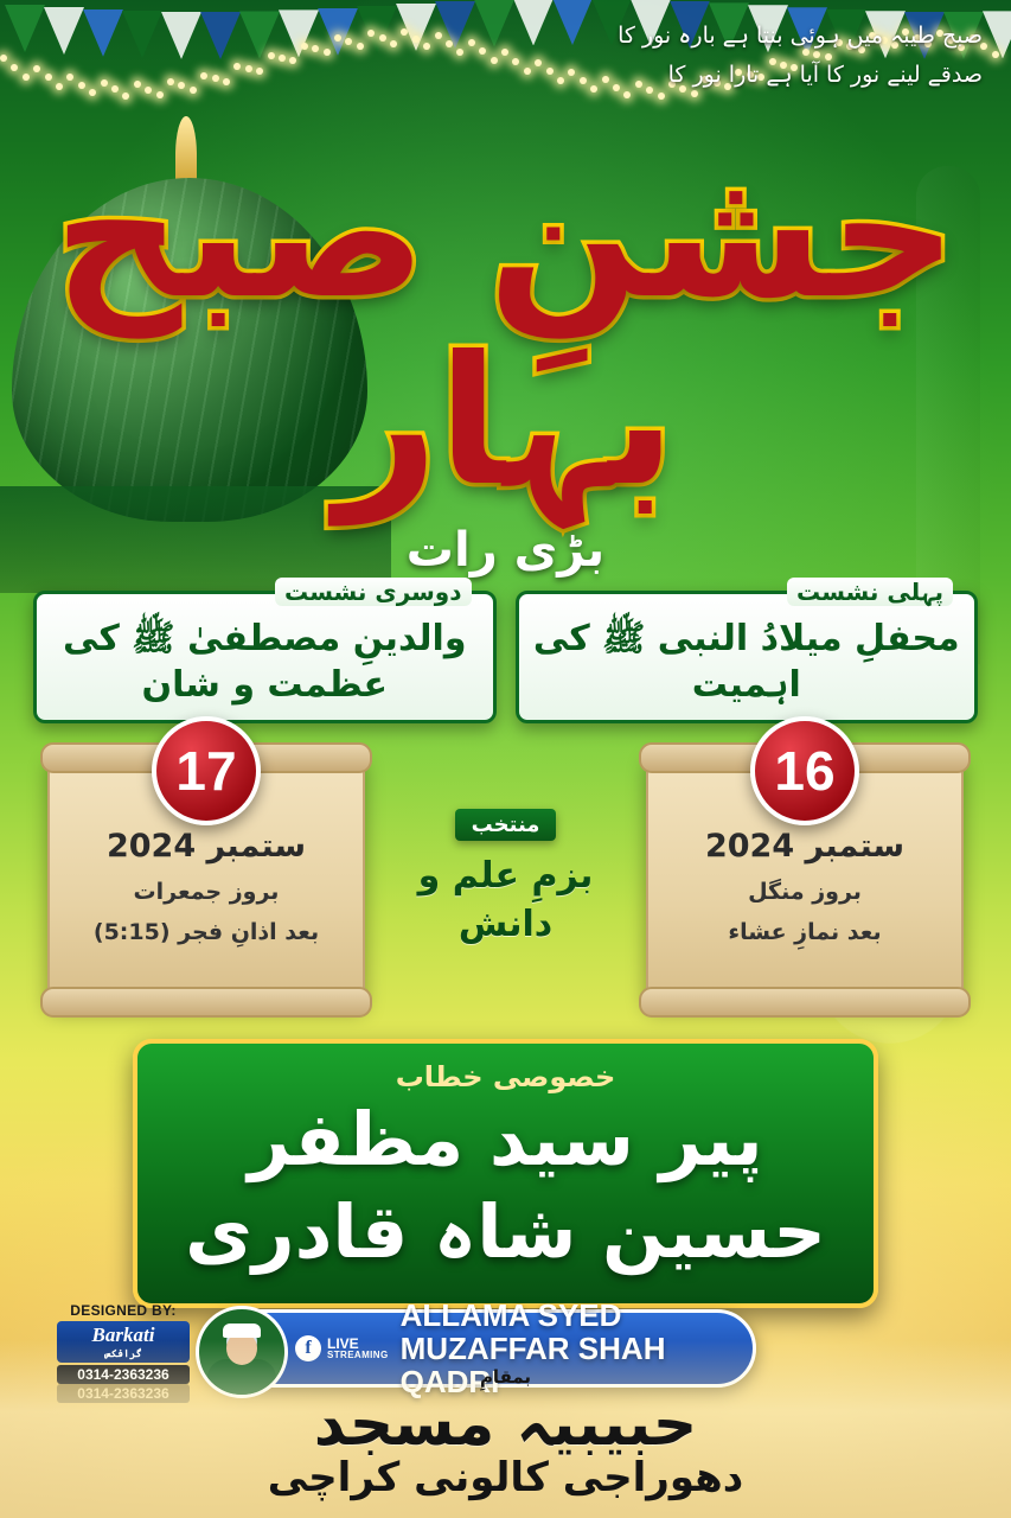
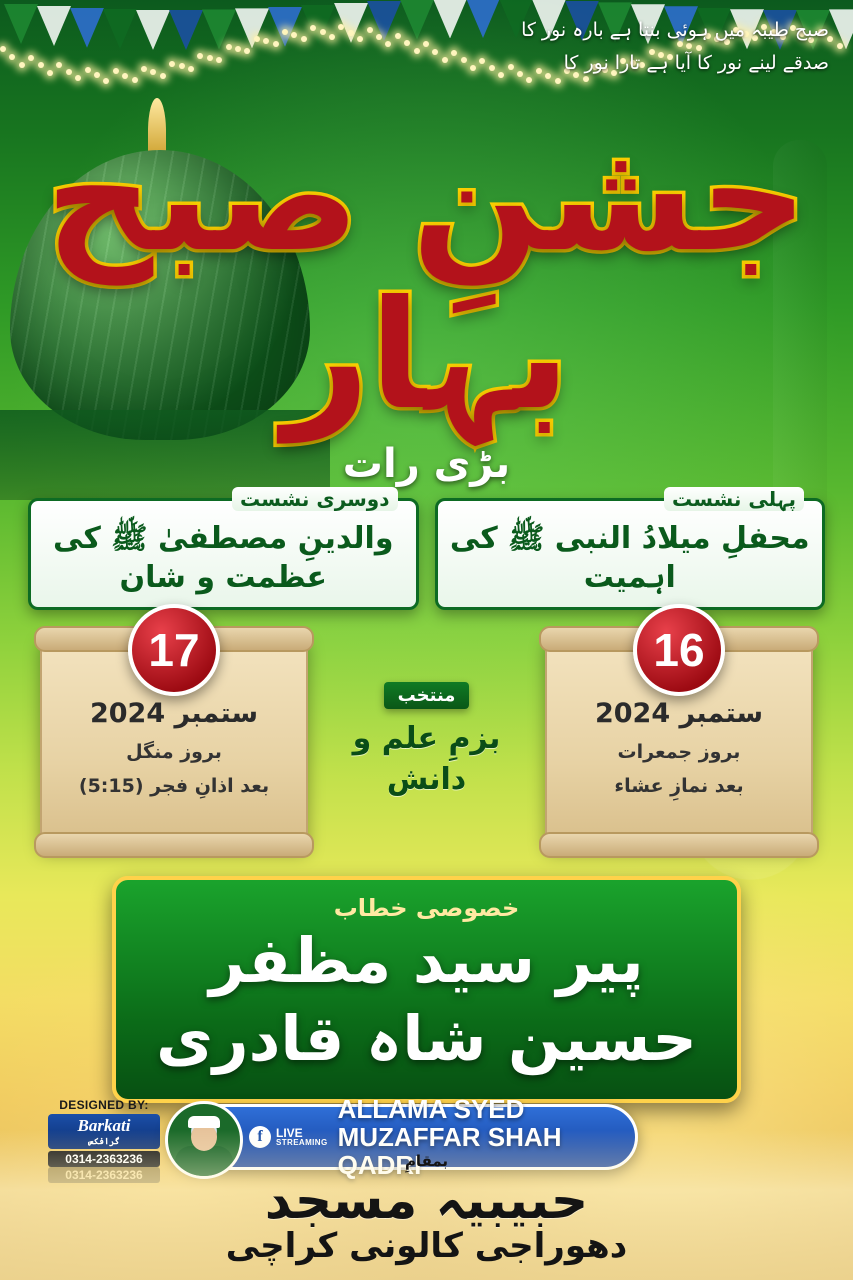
  صبح طیبہ میں ہوئی بنتا ہے بارہ نور کا
  صدقے لینے نور کا آیا ہے تارا نور کا
  جشنِ صبح بہار
  بڑی رات
  پہلی نشست
  محفلِ میلادُ النبی ﷺ کی اہمیت
  دوسری نشست
  والدینِ مصطفیٰ ﷺ کی عظمت و شان
  16
  ستمبر 2024
- بروز منگل
+ بروز جمعرات
  بعد نمازِ عشاء
  منتخب
  بزمِ علم و دانش
  17
  ستمبر 2024
- بروز جمعرات
+ بروز منگل
  بعد اذانِ فجر (5:15)
  خصوصی خطاب
  پیر سید مظفر حسین شاہ قادری
  DESIGNED BY:
  Barkati
  ALLAMA SYED
  بمقامِ
  حبیبیہ مسجد
  دھوراجی کالونی کراچی
